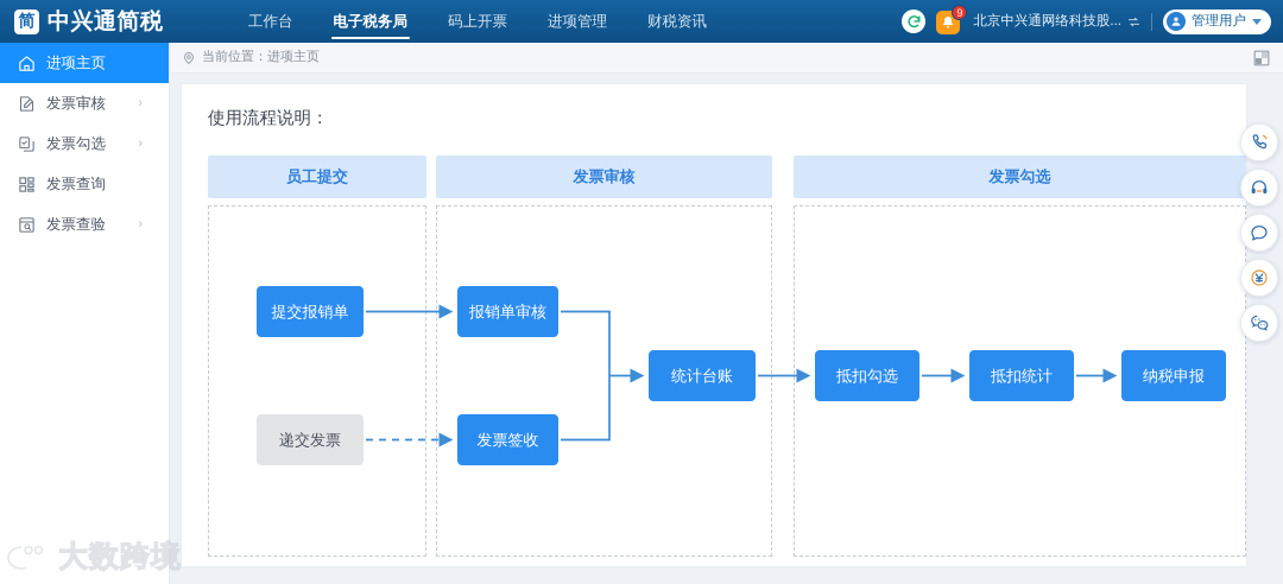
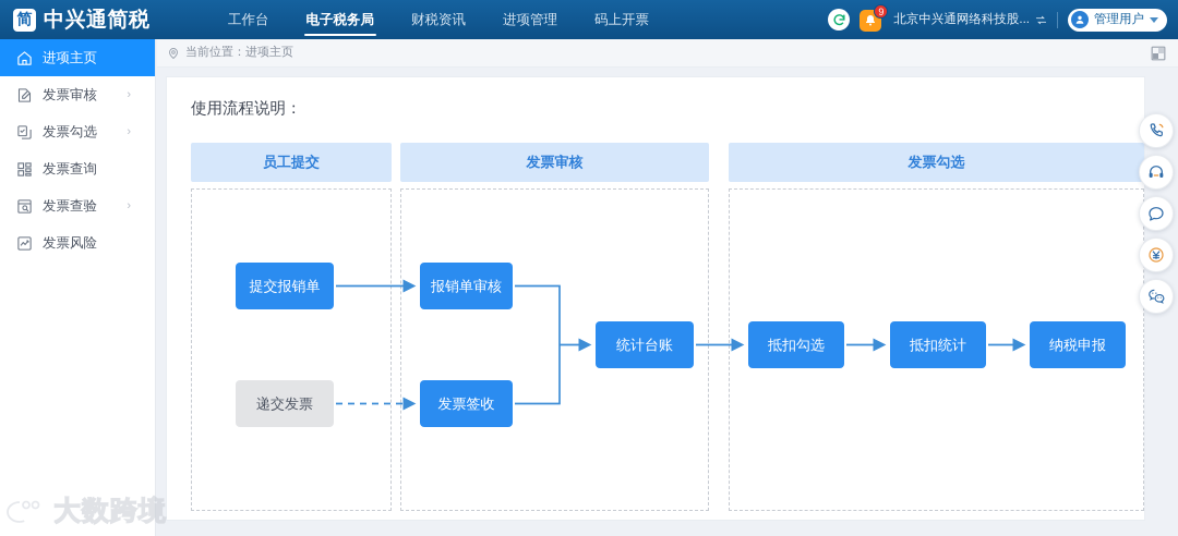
  简
  中兴通简税
  工作台
  电子税务局
- 码上开票
+ 财税资讯
  进项管理
- 财税资讯
+ 码上开票
  9
  北京中兴通网络科技股...
  管理用户
  进项主页
  发票审核
  ›
  发票勾选
  ›
  发票查询
  发票查验
  ›
+ 发票风险
  当前位置：进项主页
  使用流程说明：
  员工提交
  发票审核
  发票勾选
  提交报销单
  递交发票
  报销单审核
  发票签收
  统计台账
  抵扣勾选
  抵扣统计
  纳税申报
  大数跨境
